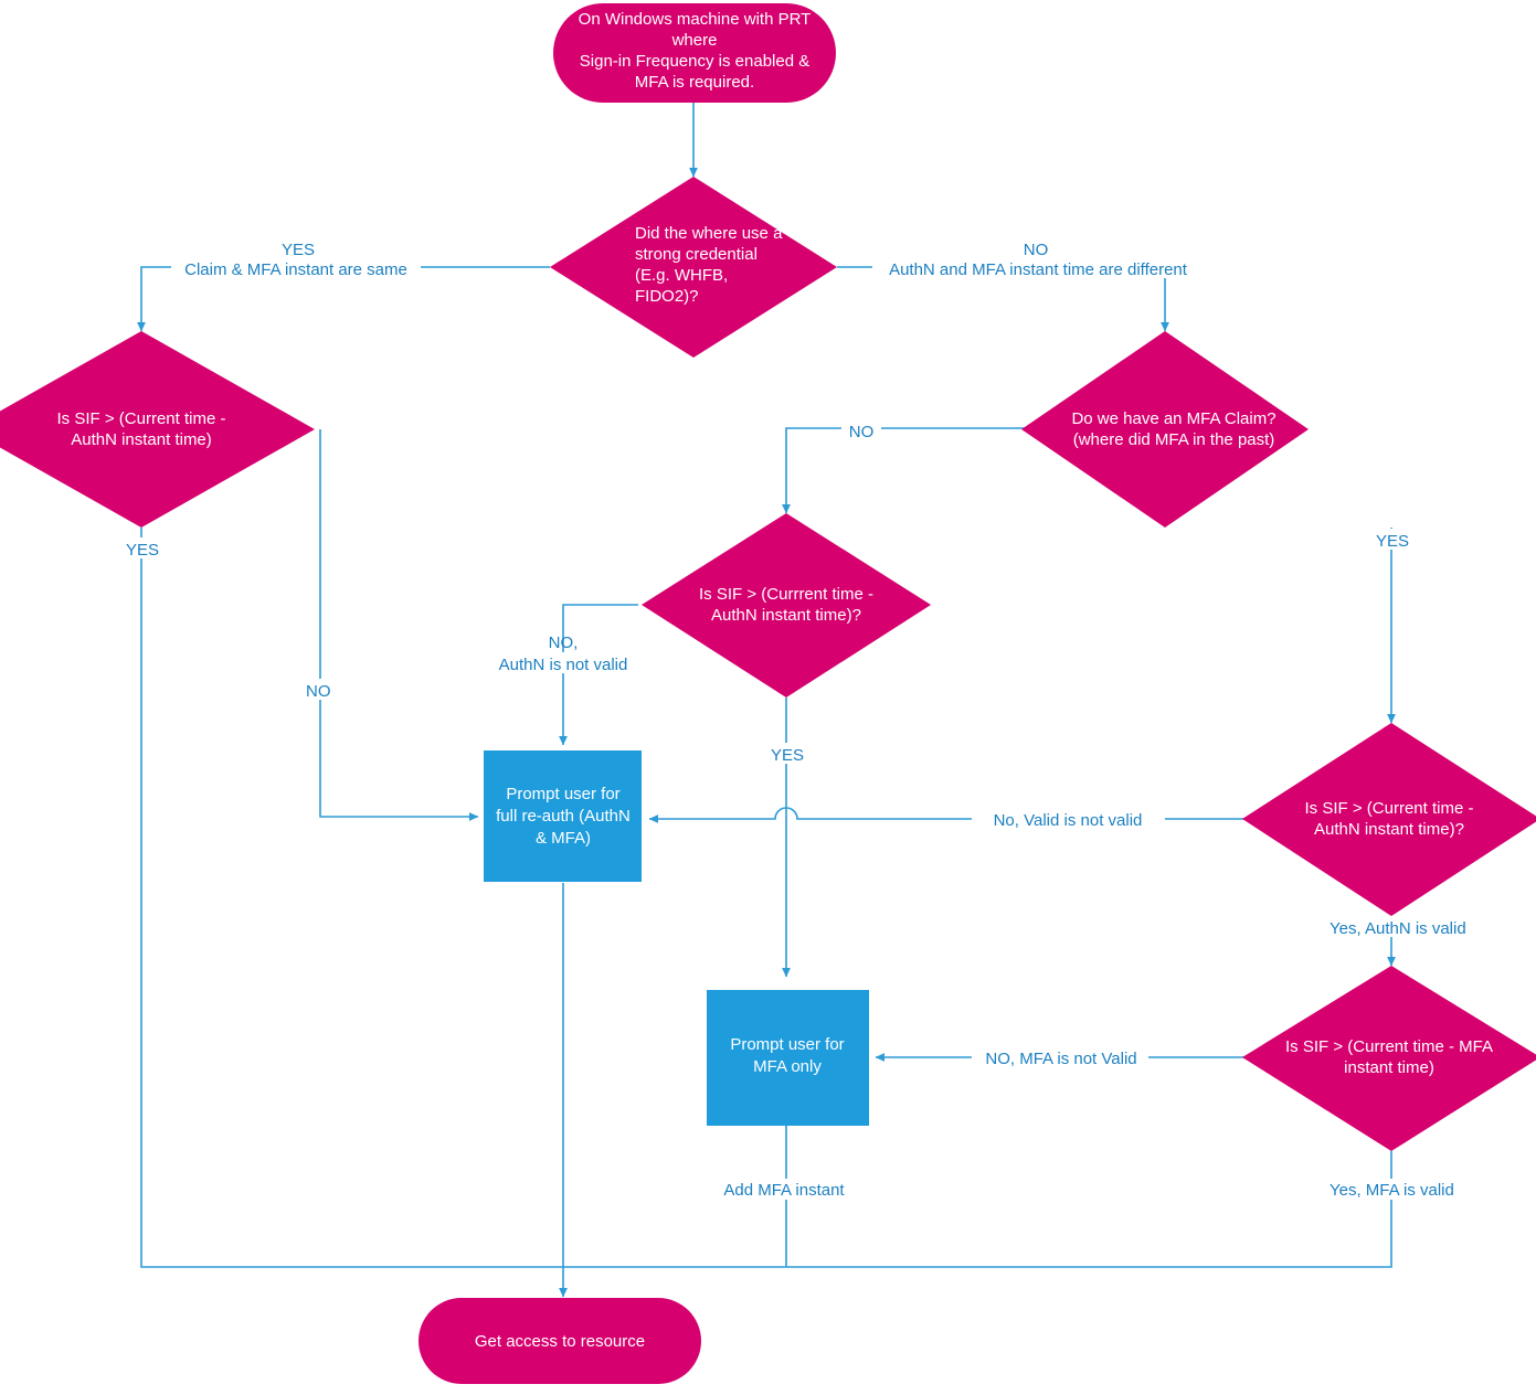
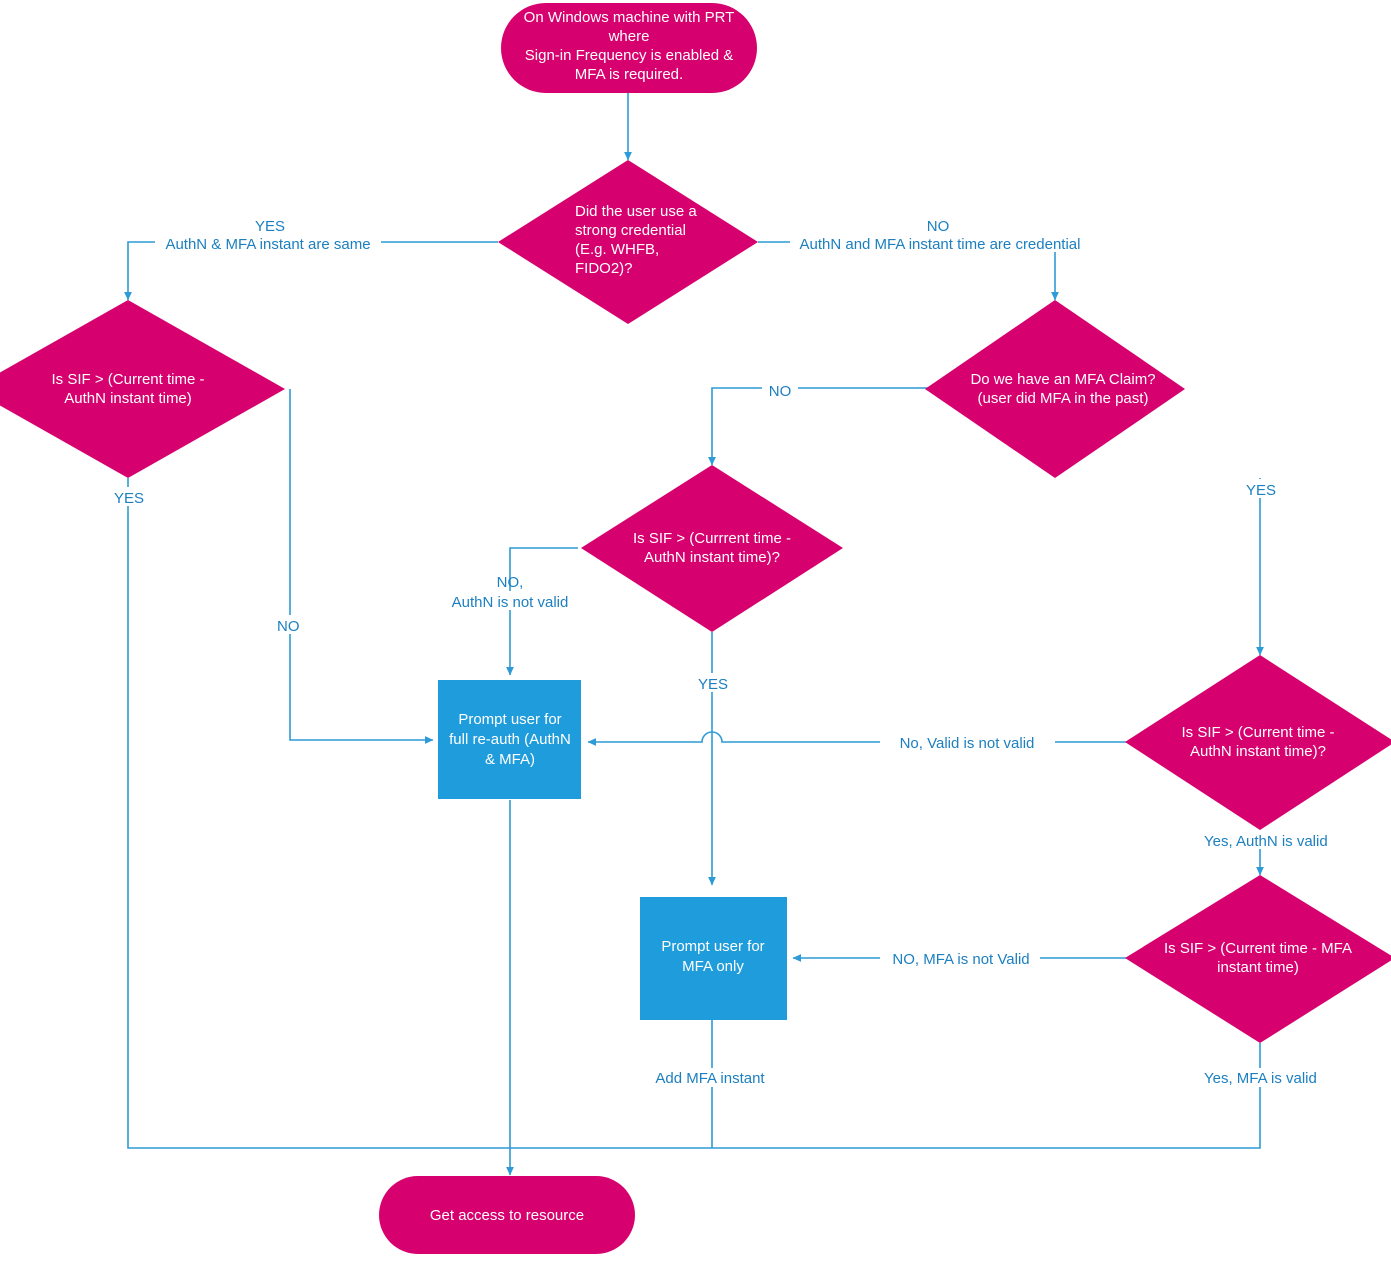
  On Windows machine with PRT
  where
  Sign-in Frequency is enabled &
  MFA is required.
- Did the where use a
+ Did the user use a
  strong credential
  (E.g. WHFB,
  FIDO2)?
  Is SIF > (Current time -
  AuthN instant time)
  Do we have an MFA Claim?
- (where did MFA in the past)
+ (user did MFA in the past)
  Is SIF > (Currrent time -
  AuthN instant time)?
  Is SIF > (Current time -
  AuthN instant time)?
  Is SIF > (Current time - MFA
  instant time)
  Prompt user for
  full re-auth (AuthN
  & MFA)
  Prompt user for
  MFA only
  Get access to resource
  YES
- Claim & MFA instant are same
+ AuthN & MFA instant are same
  NO
- AuthN and MFA instant time are different
+ AuthN and MFA instant time are credential
  YES
  NO
  NO
  YES
  NO,
  AuthN is not valid
  YES
  No, Valid is not valid
  Yes, AuthN is valid
  NO, MFA is not Valid
  Yes, MFA is valid
  Add MFA instant
